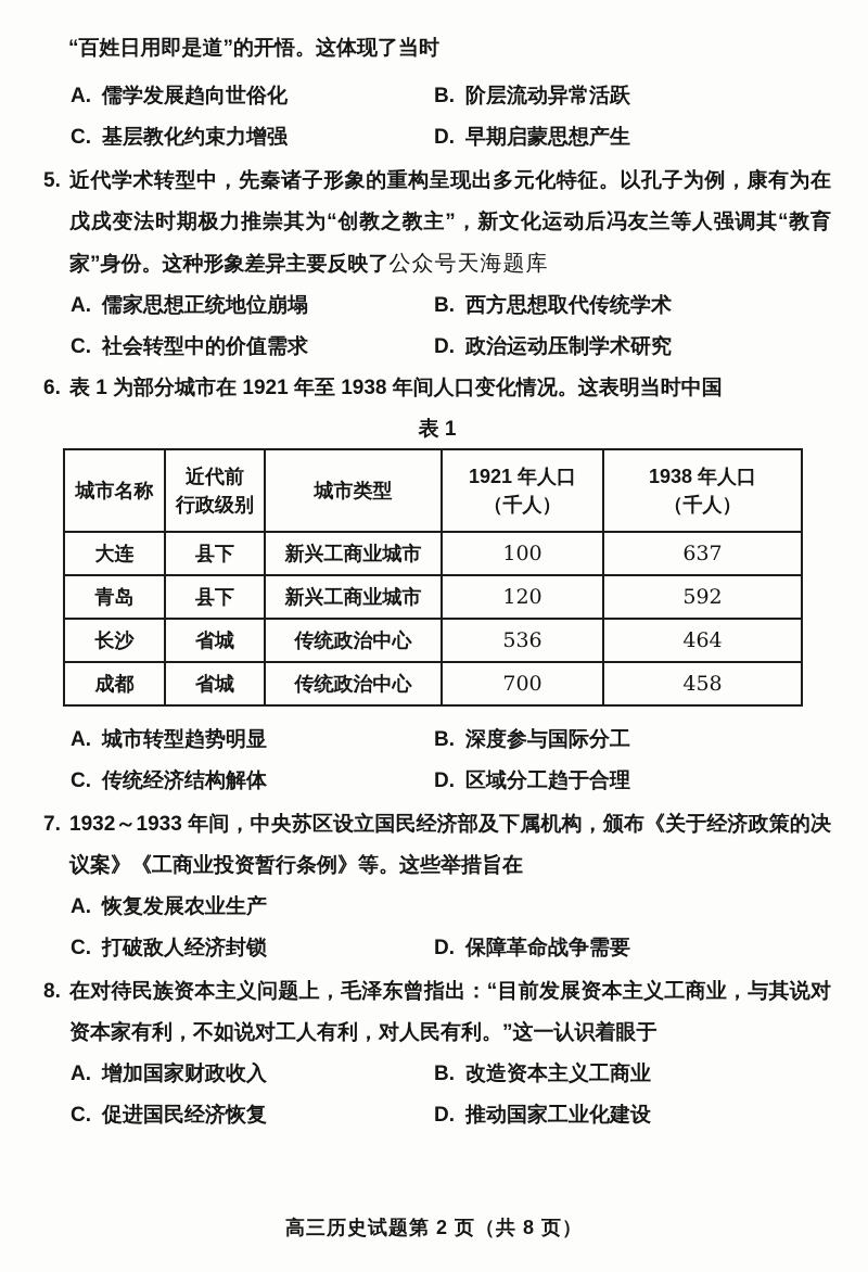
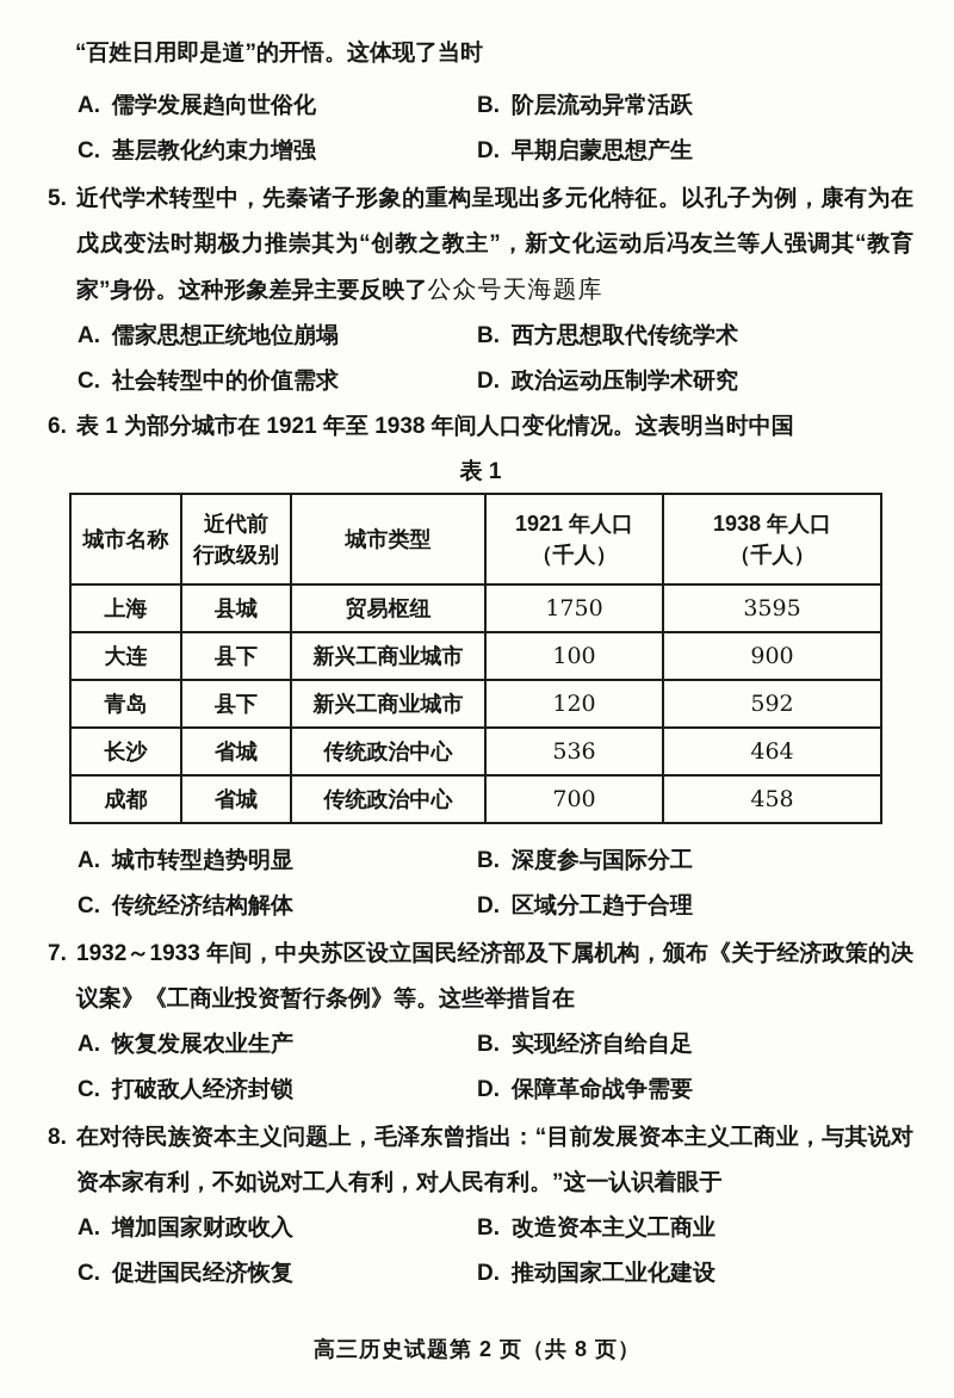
  “百姓日用即是道”的开悟。这体现了当时
  A. 儒学发展趋向世俗化
  B. 阶层流动异常活跃
  C. 基层教化约束力增强
  D. 早期启蒙思想产生
  5.
  近代学术转型中，先秦诸子形象的重构呈现出多元化特征。以孔子为例，康有为在戊戌变法时期极力推崇其为“创教之教主”，新文化运动后冯友兰等人强调其“教育家”身份。这种形象差异主要反映了公众号天海题库
  A. 儒家思想正统地位崩塌
  B. 西方思想取代传统学术
  C. 社会转型中的价值需求
  D. 政治运动压制学术研究
  6.
  表 1 为部分城市在 1921 年至 1938 年间人口变化情况。这表明当时中国
  表 1
  城市名称	近代前 行政级别	城市类型	1921 年人口 （千人）	1938 年人口 （千人）
+ 上海	县城	贸易枢纽	1750	3595
- 大连	县下	新兴工商业城市	100	637
+ 大连	县下	新兴工商业城市	100	900
  青岛	县下	新兴工商业城市	120	592
  长沙	省城	传统政治中心	536	464
  成都	省城	传统政治中心	700	458
  A. 城市转型趋势明显
  B. 深度参与国际分工
  C. 传统经济结构解体
  D. 区域分工趋于合理
  7.
  1932～1933 年间，中央苏区设立国民经济部及下属机构，颁布《关于经济政策的决议案》《工商业投资暂行条例》等。这些举措旨在
  A. 恢复发展农业生产
+ B. 实现经济自给自足
  C. 打破敌人经济封锁
  D. 保障革命战争需要
  8.
  在对待民族资本主义问题上，毛泽东曾指出：“目前发展资本主义工商业，与其说对资本家有利，不如说对工人有利，对人民有利。”这一认识着眼于
  A. 增加国家财政收入
  B. 改造资本主义工商业
  C. 促进国民经济恢复
  D. 推动国家工业化建设
  高三历史试题第 2 页（共 8 页）
